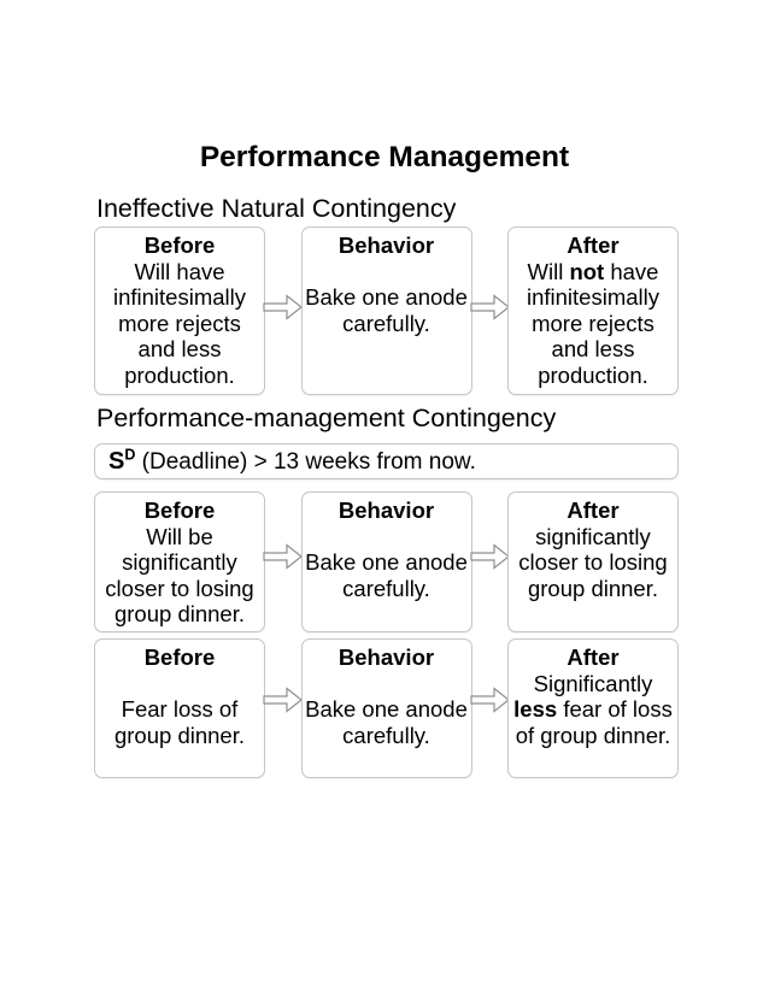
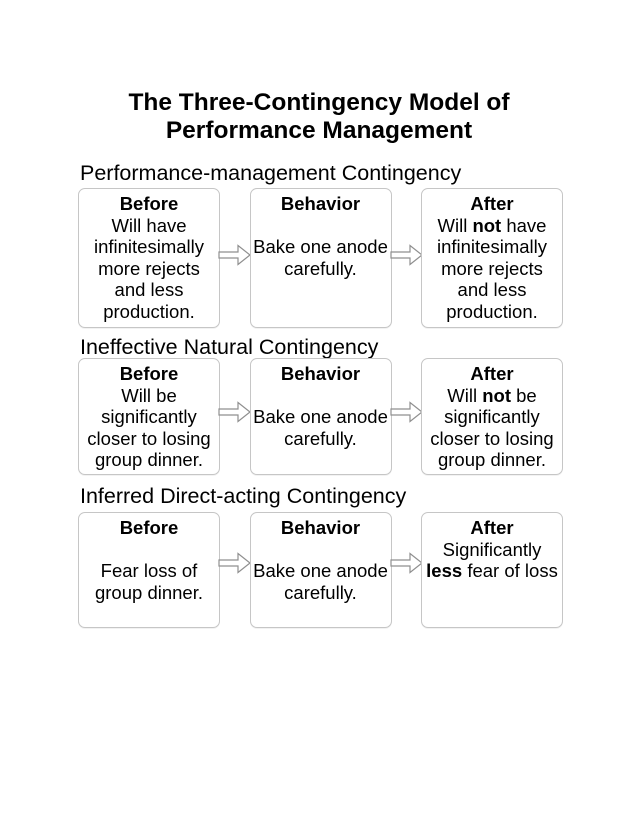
+ The Three-Contingency Model of
  Performance Management
- Ineffective Natural Contingency
+ Performance-management Contingency
  Before
  Will have
  infinitesimally
  more rejects
  and less
  production.
  Behavior
  Bake one anode
  carefully.
  After
  Will not have
  infinitesimally
  more rejects
  and less
  production.
- Performance-management Contingency
+ Ineffective Natural Contingency
- SD (Deadline) > 13 weeks from now.
  Before
  Will be
  significantly
  closer to losing
  group dinner.
  Behavior
  Bake one anode
  carefully.
  After
+ Will not be
  significantly
  closer to losing
  group dinner.
+ Inferred Direct-acting Contingency
  Before
  Fear loss of
  group dinner.
  Behavior
  Bake one anode
  carefully.
  After
  Significantly
  less fear of loss
- of group dinner.
